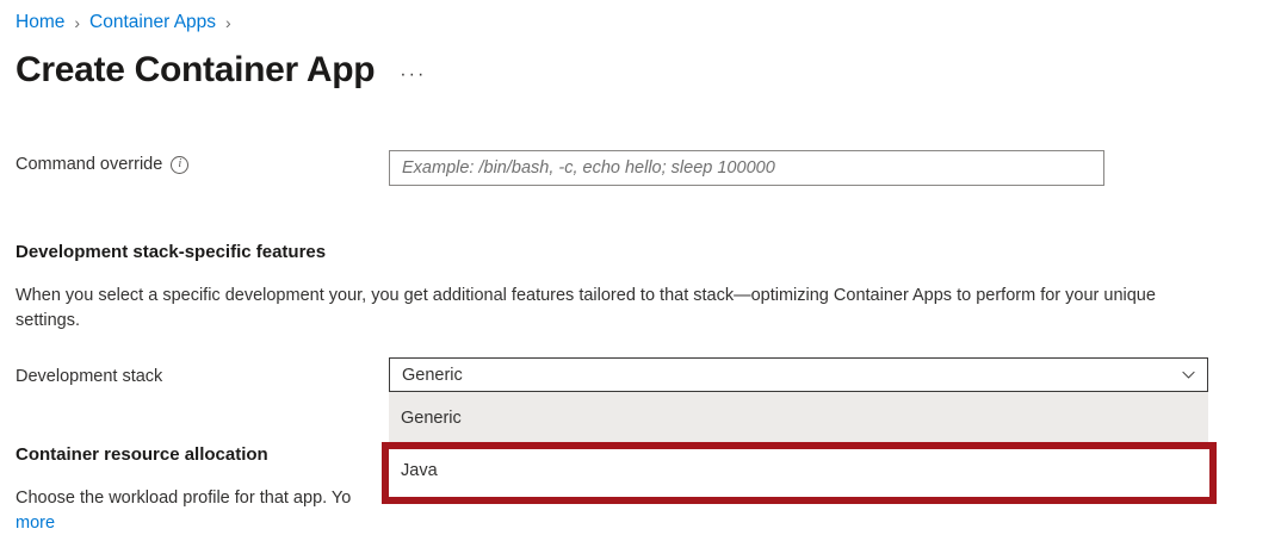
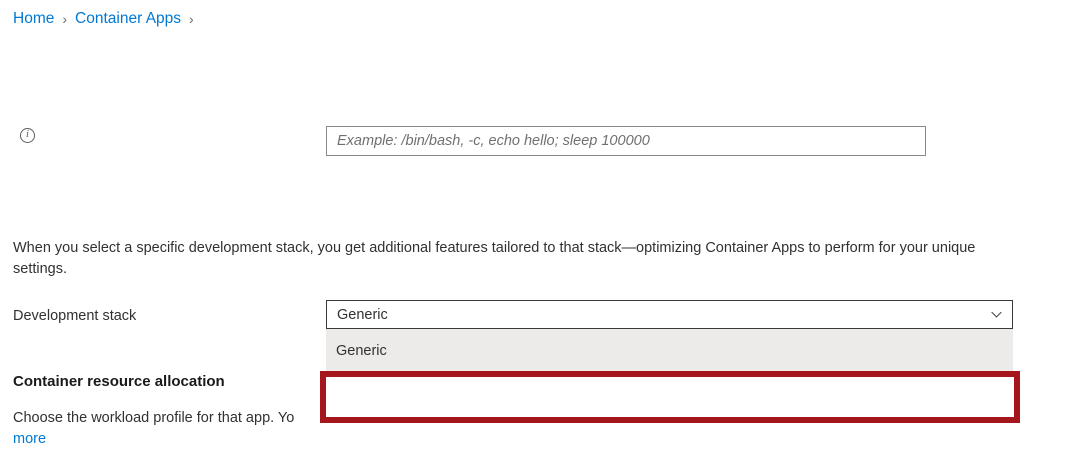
  Home
  ›
  Container Apps
  ›
- Create Container App
- ···
- Command override
  i
  Example: /bin/bash, -c, echo hello; sleep 100000
- Development stack-specific features
- When you select a specific development your, you get additional features tailored to that stack—optimizing Container Apps to perform for your unique settings.
+ When you select a specific development stack, you get additional features tailored to that stack—optimizing Container Apps to perform for your unique settings.
  Development stack
  Container resource allocation
  Choose the workload profile for that app. Yo
  more
  Generic
  Generic
- Java
